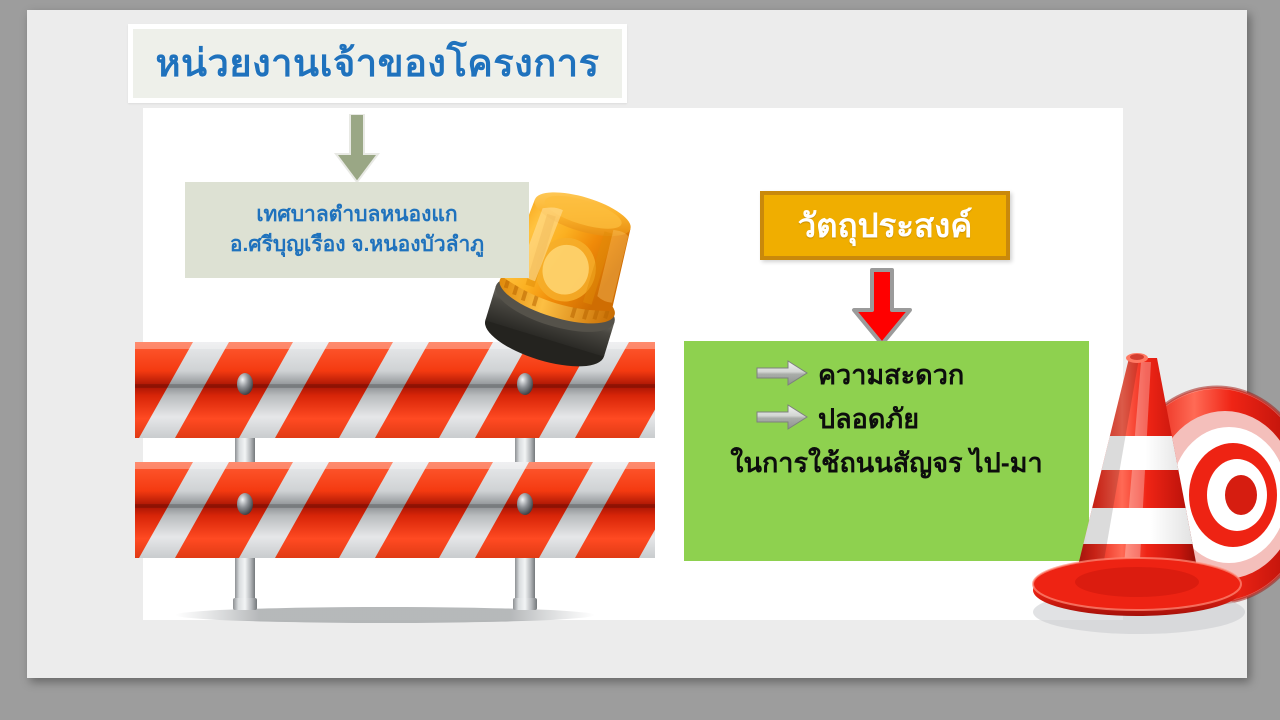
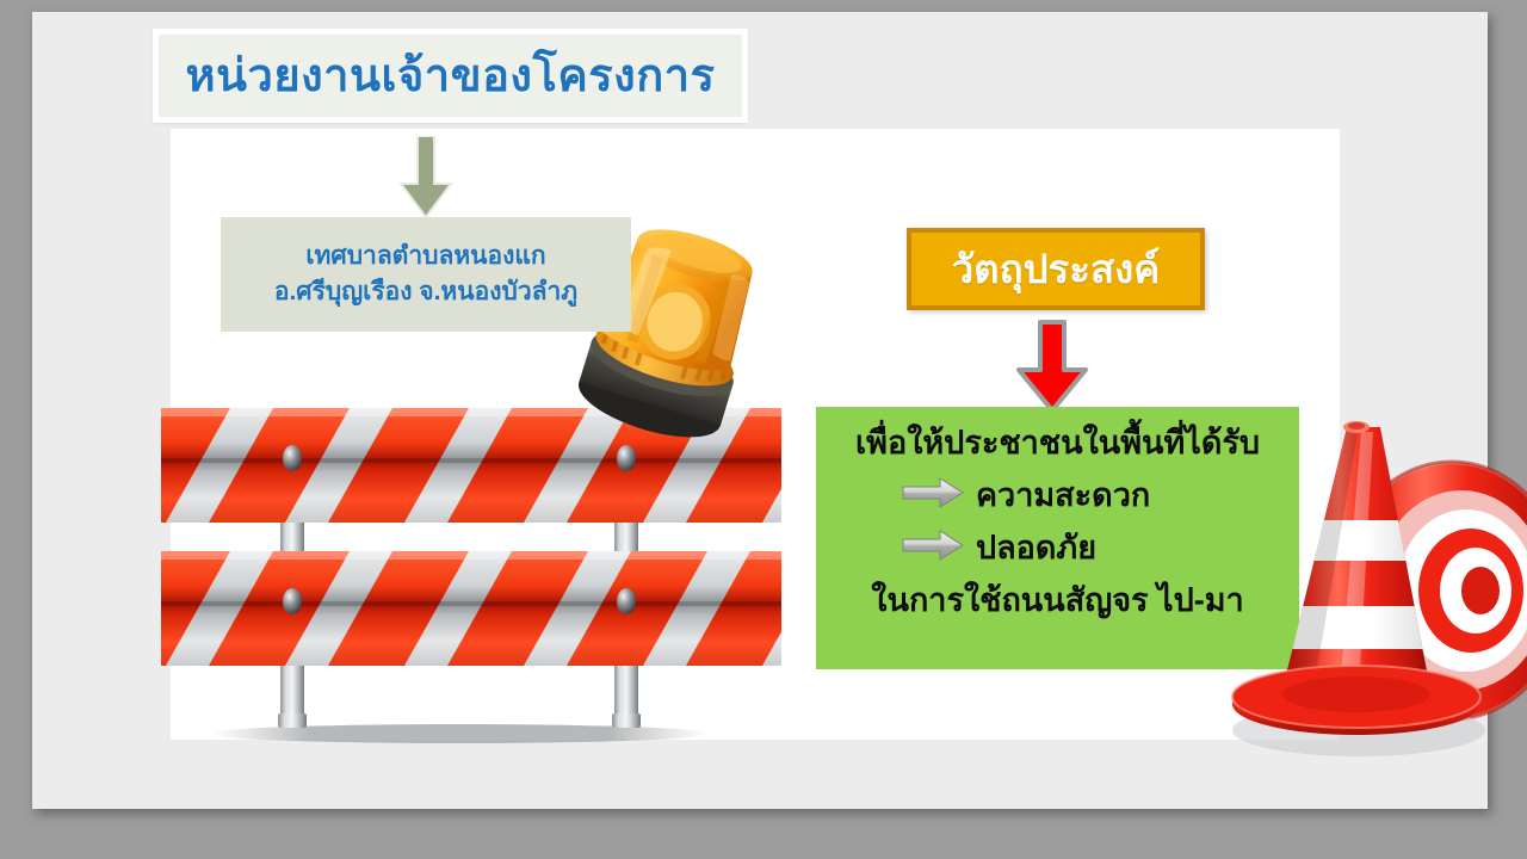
  หน่วยงานเจ้าของโครงการ
  เทศบาลตำบลหนองแก
  อ.ศรีบุญเรือง จ.หนองบัวลำภู
  วัตถุประสงค์
+ เพื่อให้ประชาชนในพื้นที่ได้รับ
  ความสะดวก
  ปลอดภัย
  ในการใช้ถนนสัญจร ไป-มา
